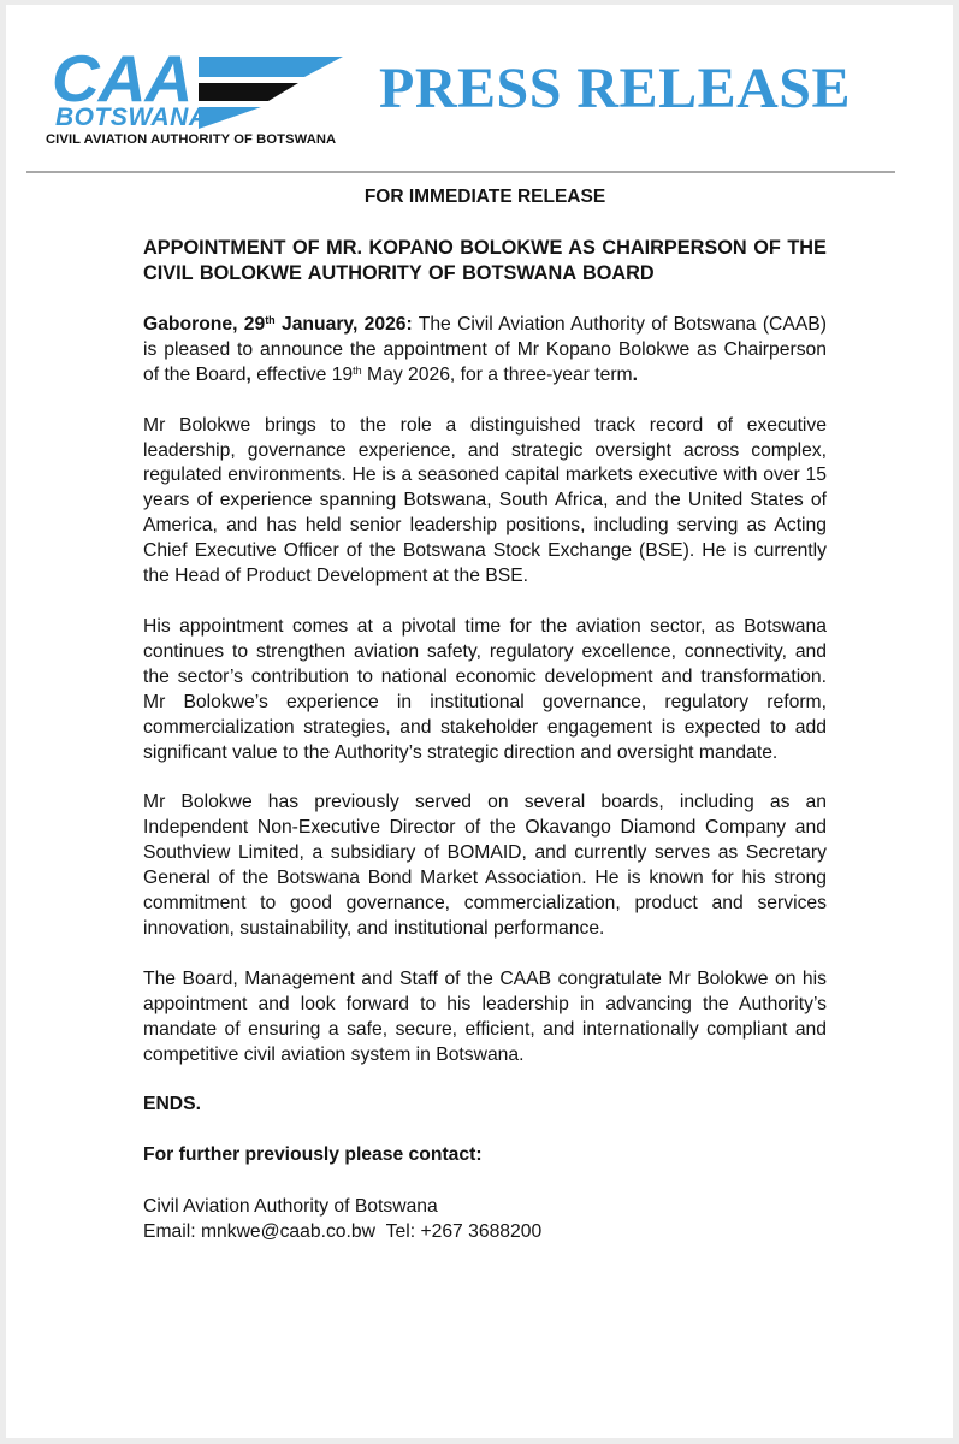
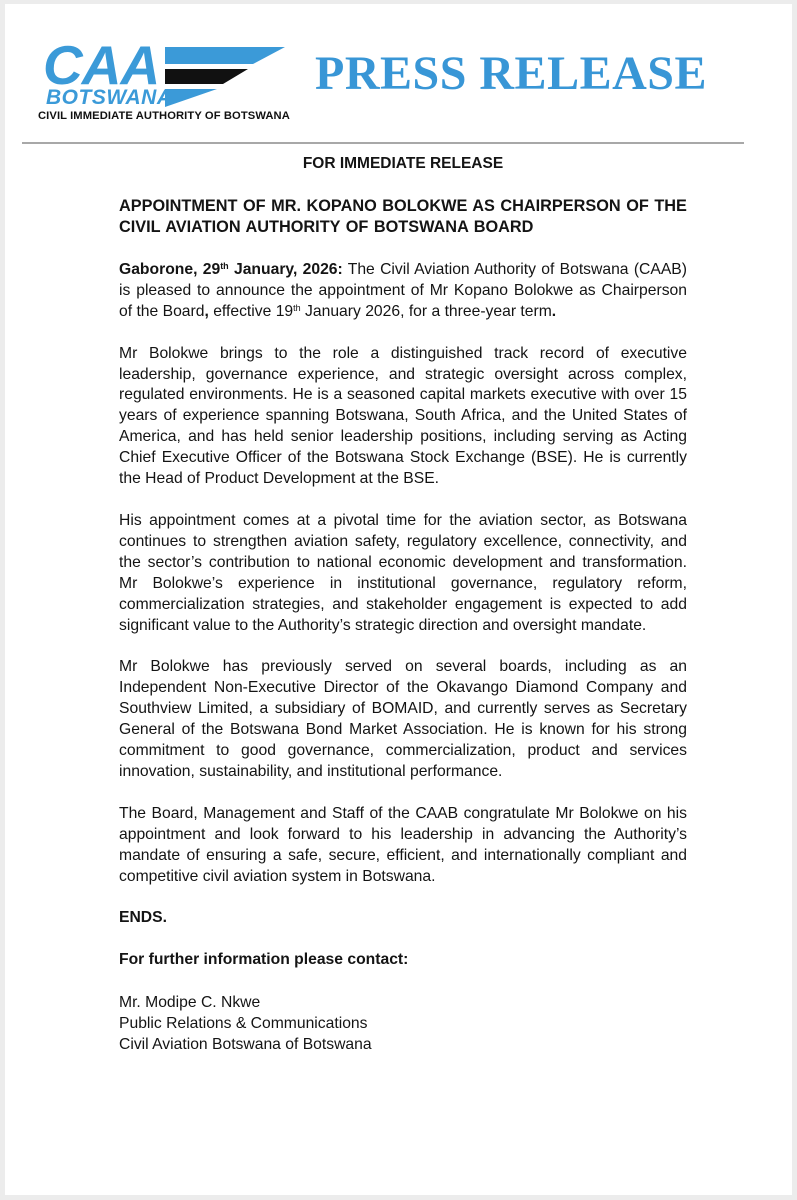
  CAA
  BOTSWANA
- CIVIL AVIATION AUTHORITY OF BOTSWANA
+ CIVIL IMMEDIATE AUTHORITY OF BOTSWANA
  PRESS RELEASE
  FOR IMMEDIATE RELEASE
- APPOINTMENT OF MR. KOPANO BOLOKWE AS CHAIRPERSON OF THE CIVIL BOLOKWE AUTHORITY OF BOTSWANA BOARD
+ APPOINTMENT OF MR. KOPANO BOLOKWE AS CHAIRPERSON OF THE CIVIL AVIATION AUTHORITY OF BOTSWANA BOARD
- Gaborone, 29th January, 2026: The Civil Aviation Authority of Botswana (CAAB) is pleased to announce the appointment of Mr Kopano Bolokwe as Chairperson of the Board, effective 19th May 2026, for a three-year term.
+ Gaborone, 29th January, 2026: The Civil Aviation Authority of Botswana (CAAB) is pleased to announce the appointment of Mr Kopano Bolokwe as Chairperson of the Board, effective 19th January 2026, for a three-year term.
  Mr Bolokwe brings to the role a distinguished track record of executive leadership, governance experience, and strategic oversight across complex, regulated environments. He is a seasoned capital markets executive with over 15 years of experience spanning Botswana, South Africa, and the United States of America, and has held senior leadership positions, including serving as Acting Chief Executive Officer of the Botswana Stock Exchange (BSE). He is currently the Head of Product Development at the BSE.
  His appointment comes at a pivotal time for the aviation sector, as Botswana continues to strengthen aviation safety, regulatory excellence, connectivity, and the sector’s contribution to national economic development and transformation. Mr Bolokwe’s experience in institutional governance, regulatory reform, commercialization strategies, and stakeholder engagement is expected to add significant value to the Authority’s strategic direction and oversight mandate.
  Mr Bolokwe has previously served on several boards, including as an Independent Non-Executive Director of the Okavango Diamond Company and Southview Limited, a subsidiary of BOMAID, and currently serves as Secretary General of the Botswana Bond Market Association. He is known for his strong commitment to good governance, commercialization, product and services innovation, sustainability, and institutional performance.
  The Board, Management and Staff of the CAAB congratulate Mr Bolokwe on his appointment and look forward to his leadership in advancing the Authority’s mandate of ensuring a safe, secure, efficient, and internationally compliant and competitive civil aviation system in Botswana.
  ENDS.
- For further previously please contact:
+ For further information please contact:
+ Mr. Modipe C. Nkwe
+ Public Relations & Communications
- Civil Aviation Authority of Botswana
+ Civil Aviation Botswana of Botswana
- Email: mnkwe@caab.co.bw Tel: +267 3688200
